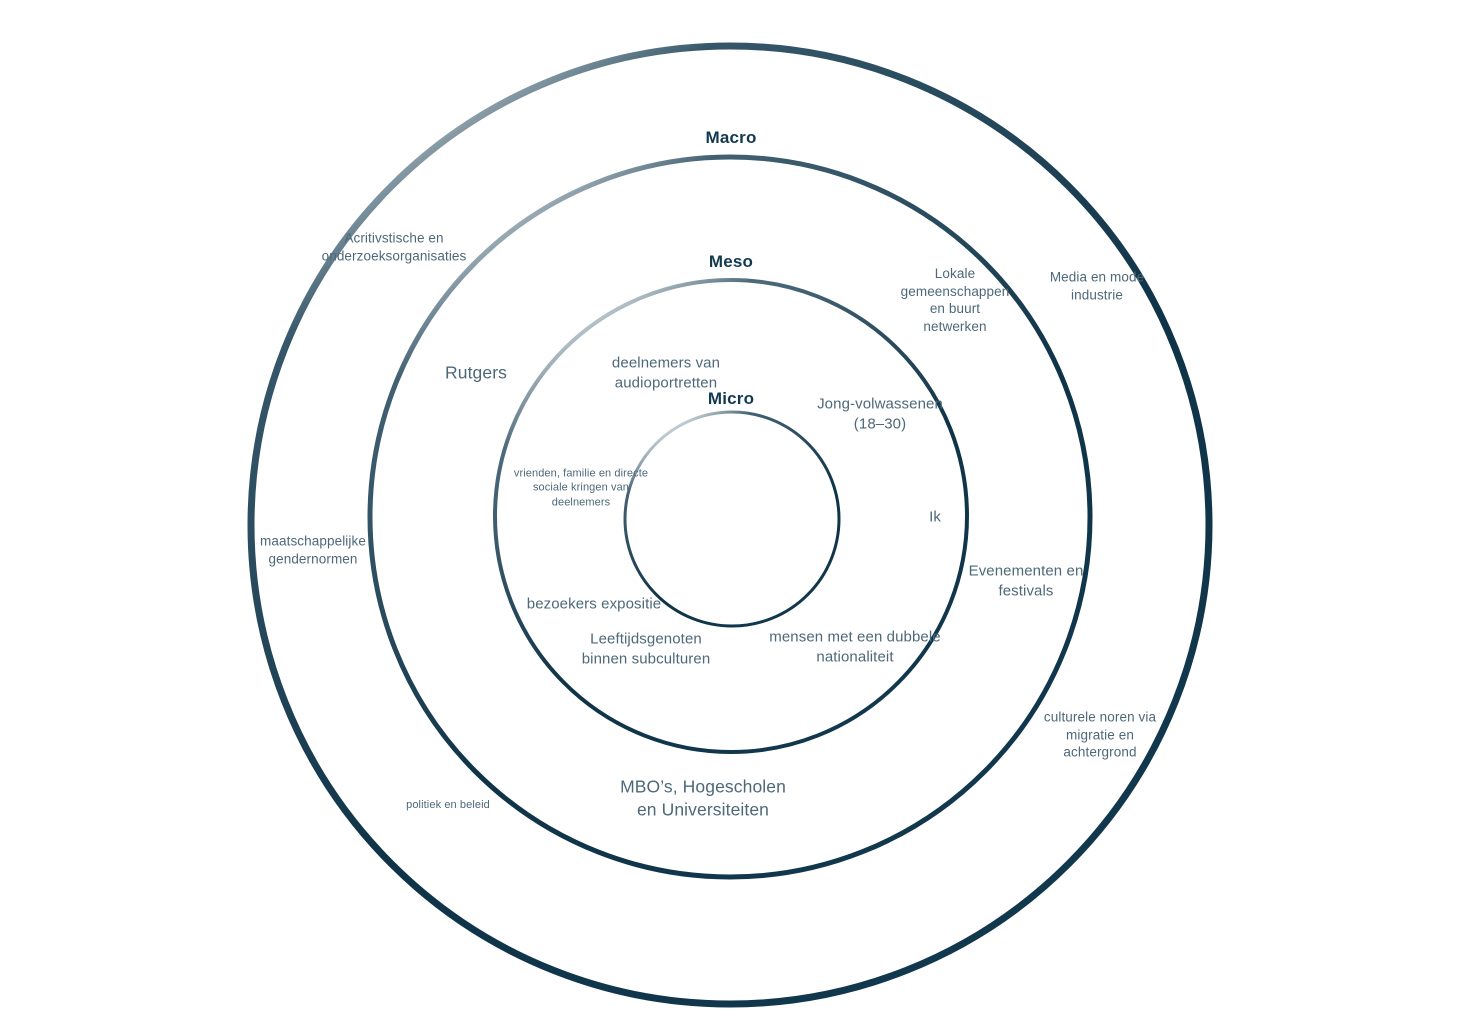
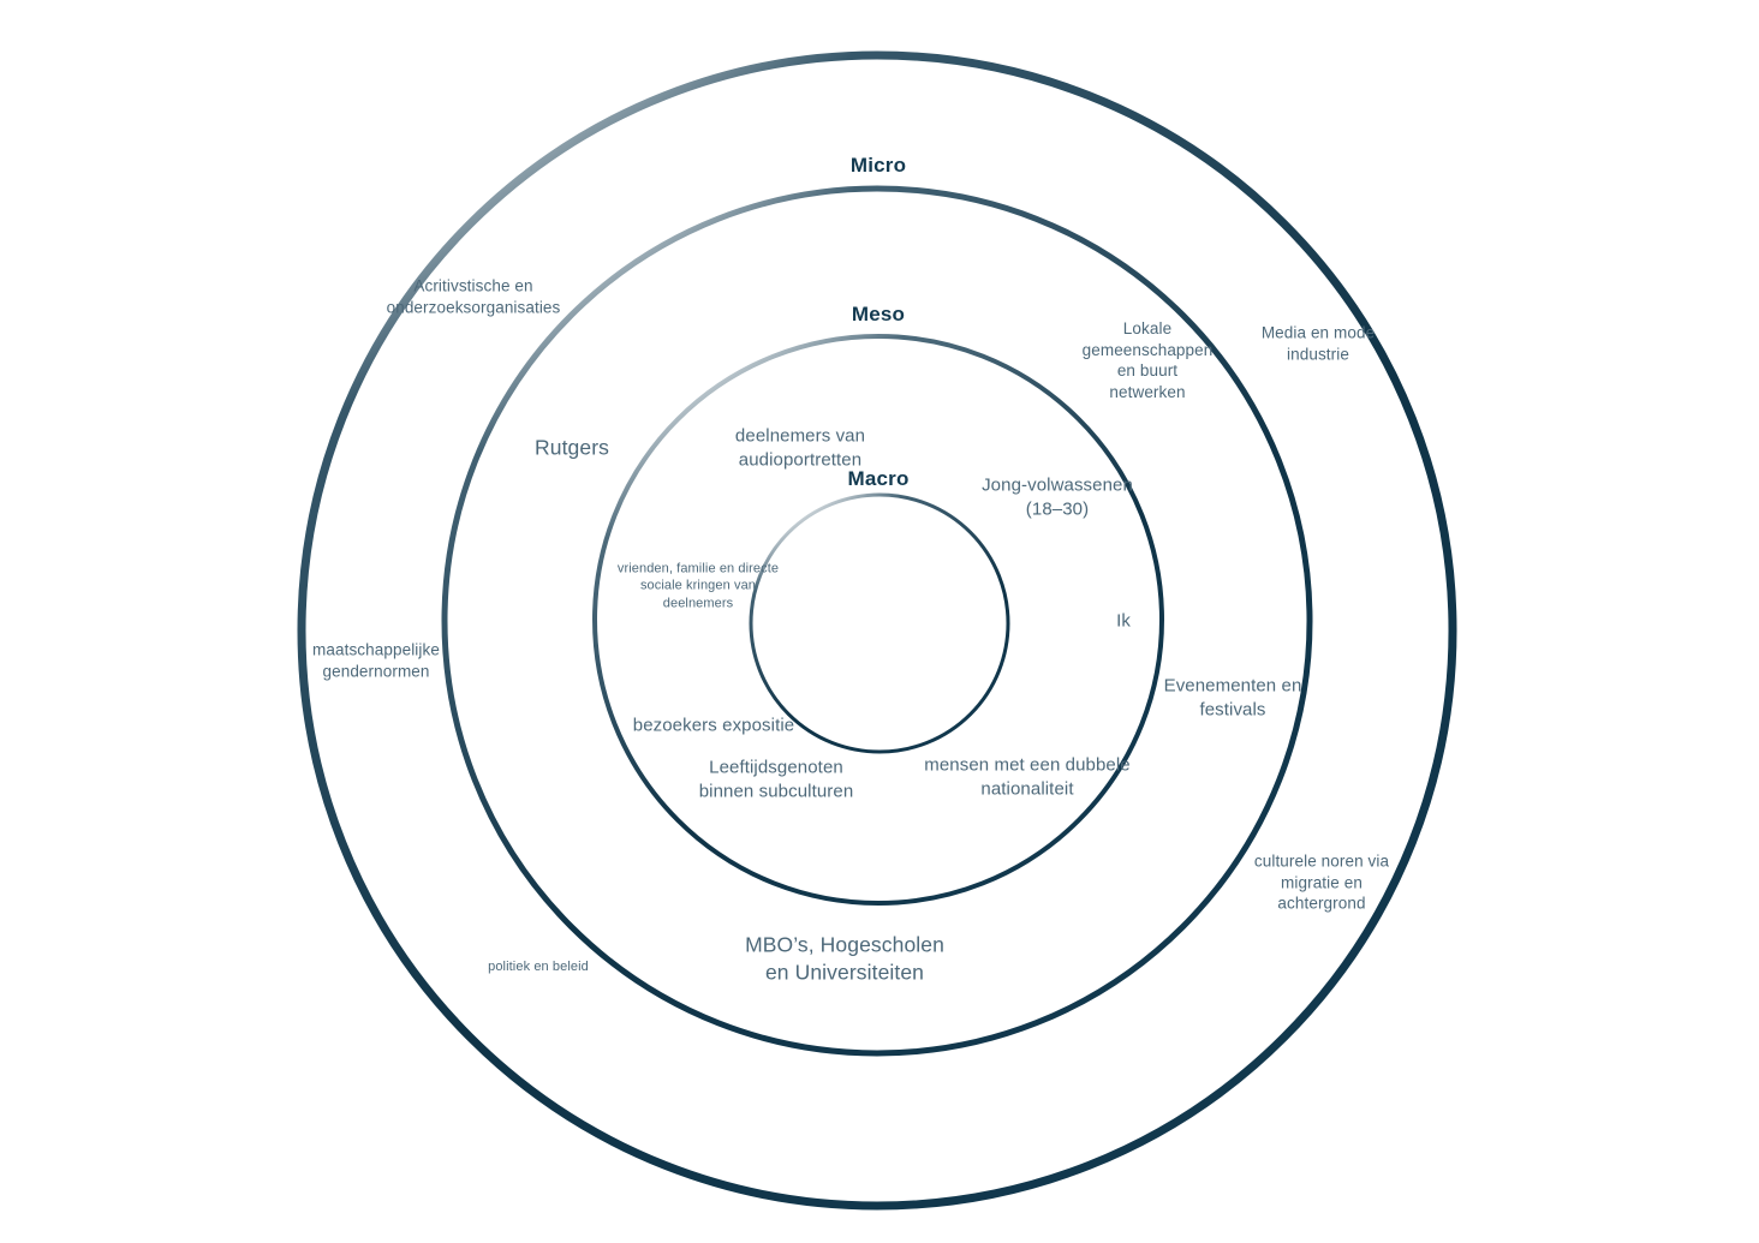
- Macro
+ Micro
  Meso
- Micro
+ Macro
  Acritivstische en
  onderzoeksorganisaties
  Media en mode
  industrie
  maatschappelijke
  gendernormen
  culturele noren via
  migratie en
  achtergrond
  politiek en beleid
  Rutgers
  Lokale
  gemeenschappen
  en buurt
  netwerken
  Evenementen en
  festivals
  MBO’s, Hogescholen
  en Universiteiten
  deelnemers van
  audioportretten
  Jong-volwassenen
  (18–30)
  vrienden, familie en directe
  sociale kringen van
  deelnemers
  bezoekers expositie
  Leeftijdsgenoten
  binnen subculturen
  mensen met een dubbele
  nationaliteit
  Ik
